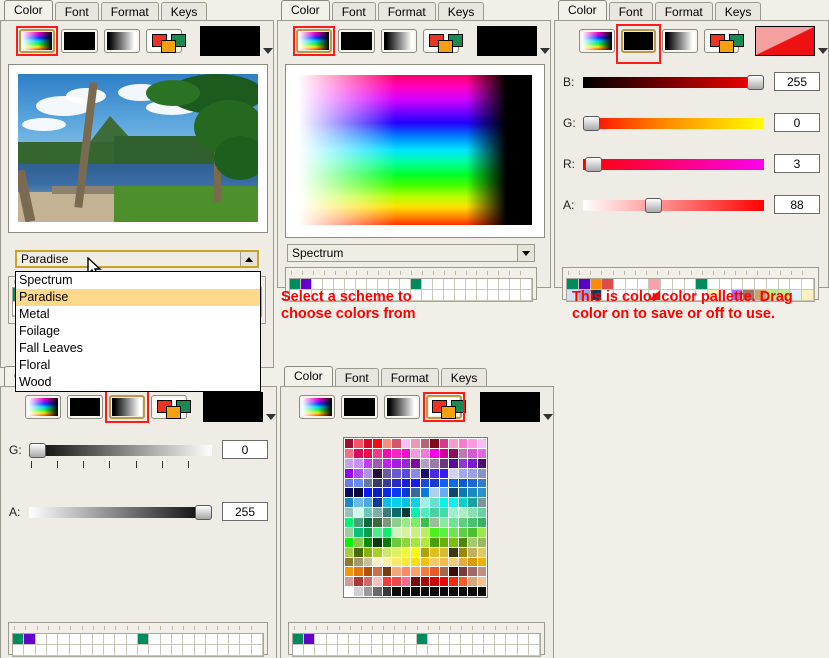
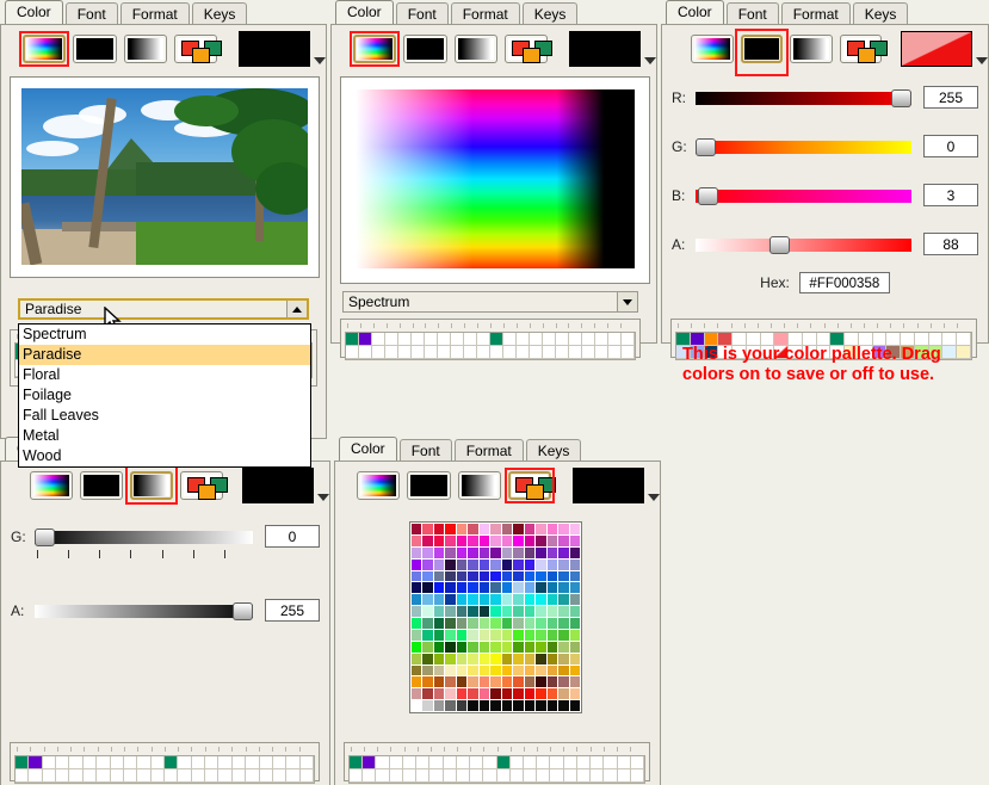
  Color
  Font
  Format
  Keys
  Paradise
  Spectrum
  Paradise
- Metal
+ Floral
  Foilage
  Fall Leaves
- Floral
+ Metal
  Wood
  Color
  Font
  Format
  Keys
  Spectrum
- Select a scheme to
- choose colors from
  Color
  Font
  Format
  Keys
- B:
+ R:
  255
  G:
  0
- R:
+ B:
  3
  A:
  88
+ Hex:
+ #FF000358
- This is color color pallette. Drag
+ This is your color pallette. Drag
- color on to save or off to use.
+ colors on to save or off to use.
  G:
  0
  A:
  255
  Color
  Font
  Format
  Keys
